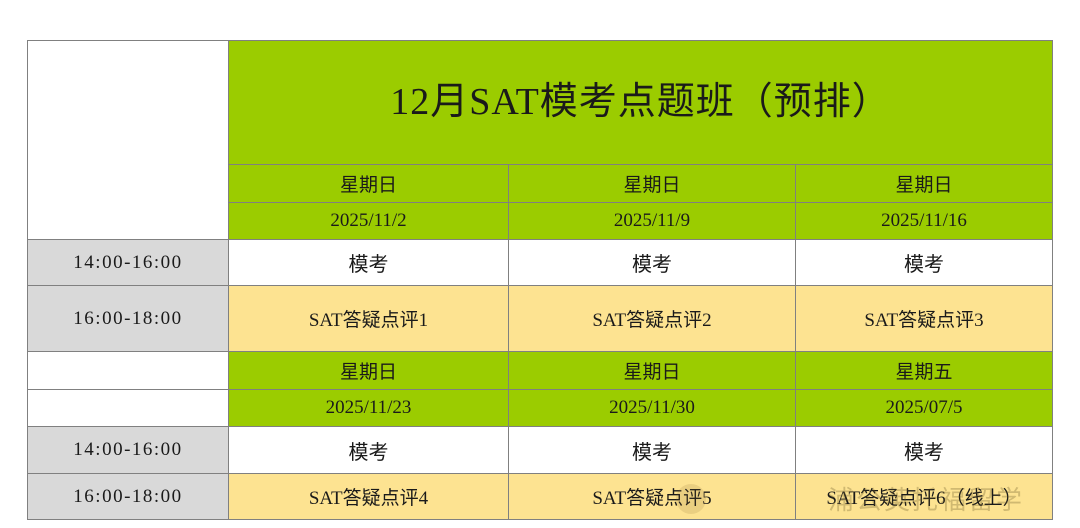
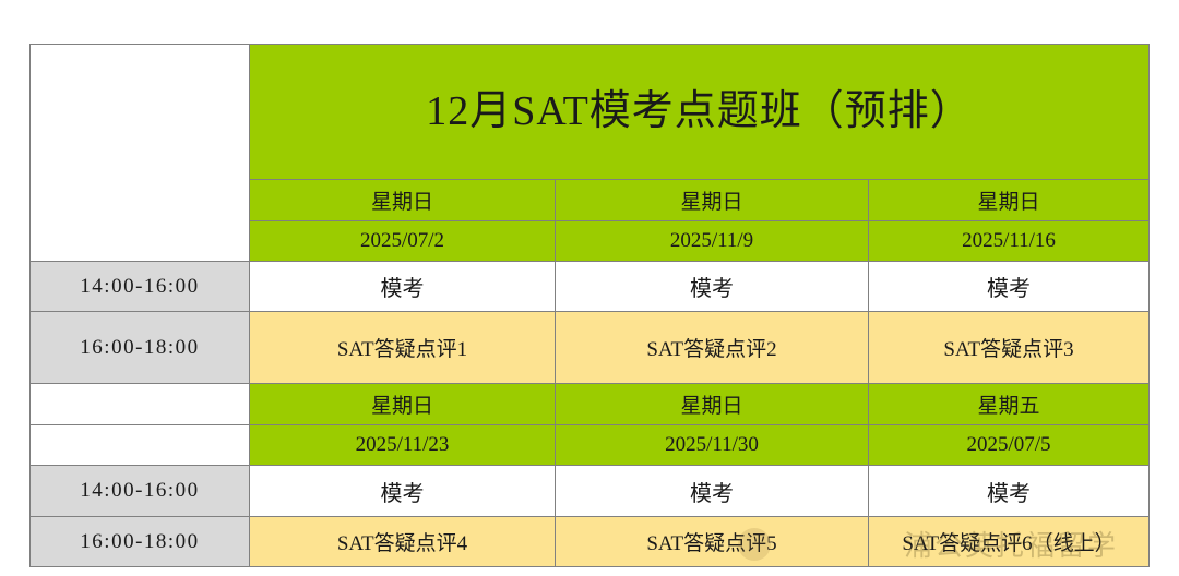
  	12月SAT模考点题班（预排）
  星期日	星期日	星期日
- 2025/11/2	2025/11/9	2025/11/16
+ 2025/07/2	2025/11/9	2025/11/16
  14:00-16:00	模考	模考	模考
  16:00-18:00	SAT答疑点评1	SAT答疑点评2	SAT答疑点评3
  	星期日	星期日	星期五
  	2025/11/23	2025/11/30	2025/07/5
  14:00-16:00	模考	模考	模考
  16:00-18:00	SAT答疑点评4	SAT答疑点评5	SAT答疑点评6（线上）
  浦公英托福留学
